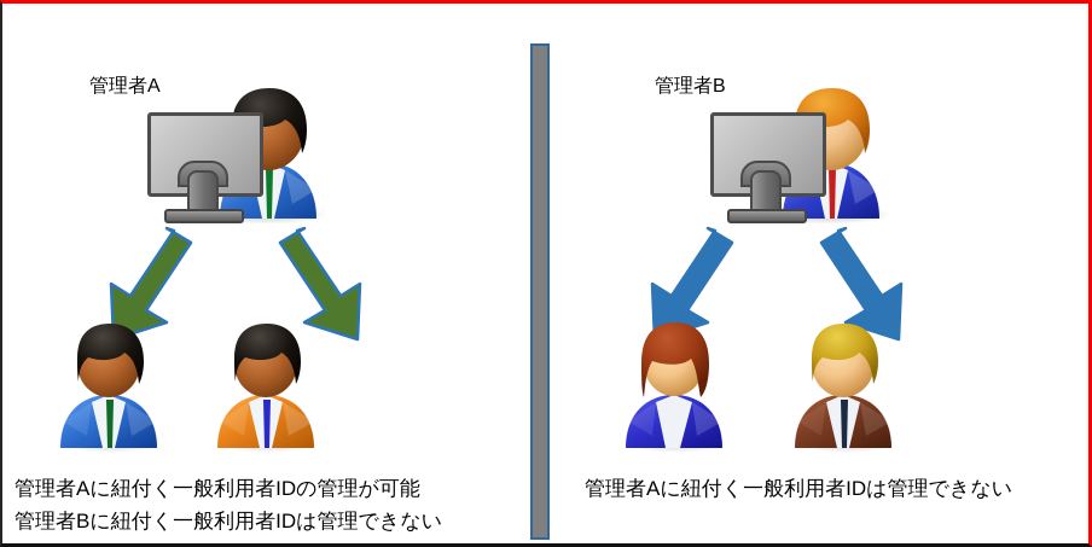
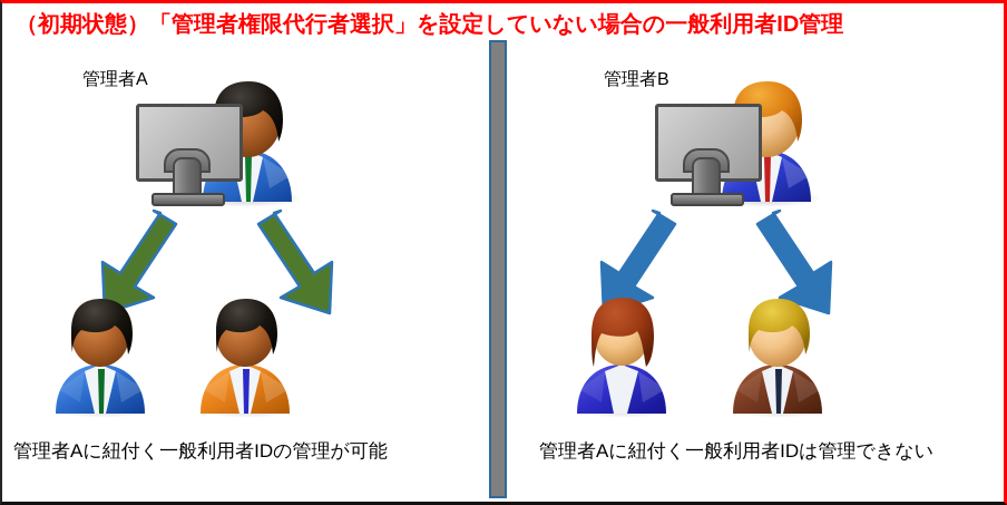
+ （初期状態）「管理者権限代行者選択」を設定していない場合の一般利用者ID管理
  管理者A
  管理者Aに紐付く一般利用者IDの管理が可能
- 管理者Bに紐付く一般利用者IDは管理できない
  管理者B
  管理者Aに紐付く一般利用者IDは管理できない
